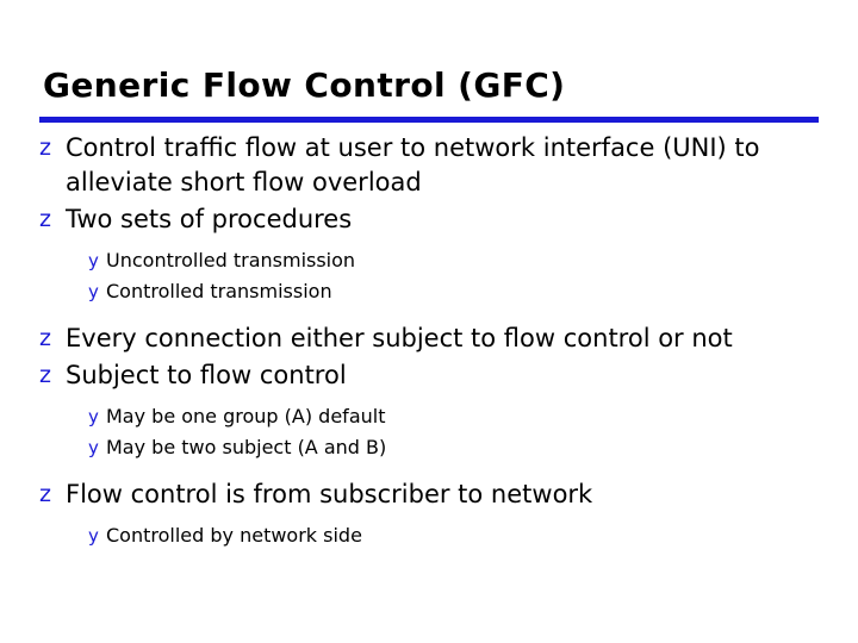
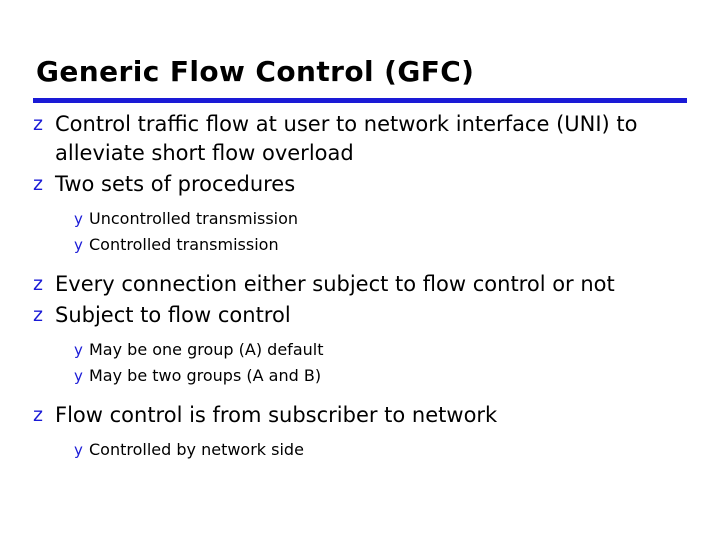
  Generic Flow Control (GFC)
  z
  Control traffic flow at user to network interface (UNI) to alleviate short flow overload
  z
  Two sets of procedures
  y
  Uncontrolled transmission
  y
  Controlled transmission
  z
  Every connection either subject to flow control or not
  z
  Subject to flow control
  y
  May be one group (A) default
  y
- May be two subject (A and B)
+ May be two groups (A and B)
  z
  Flow control is from subscriber to network
  y
  Controlled by network side
